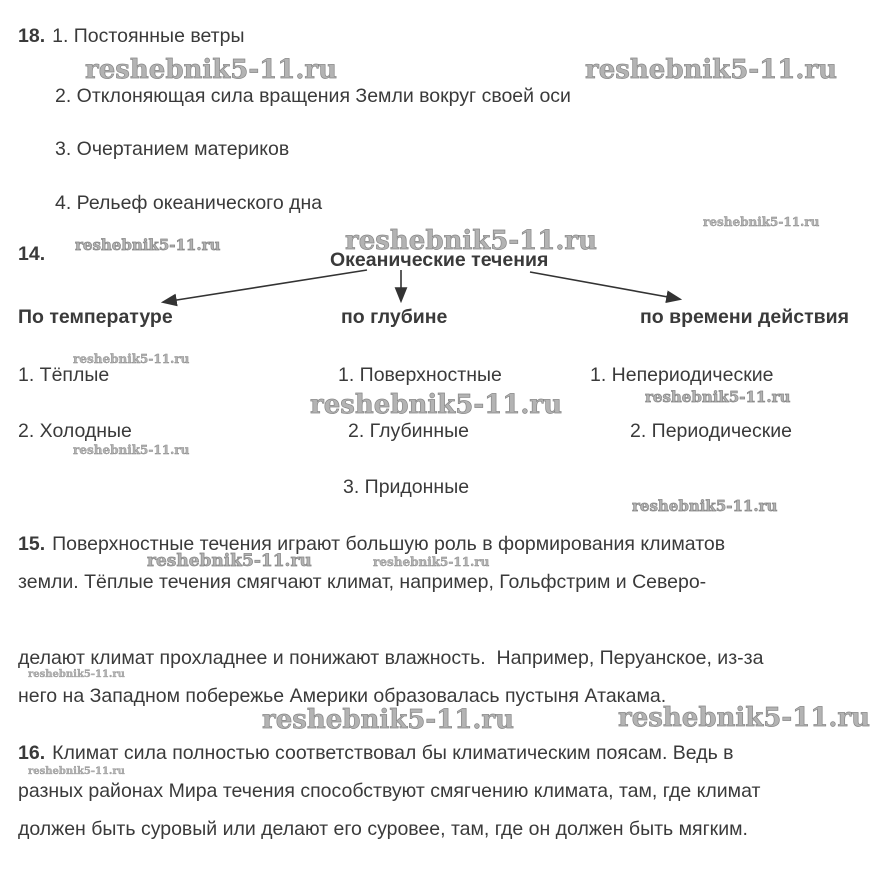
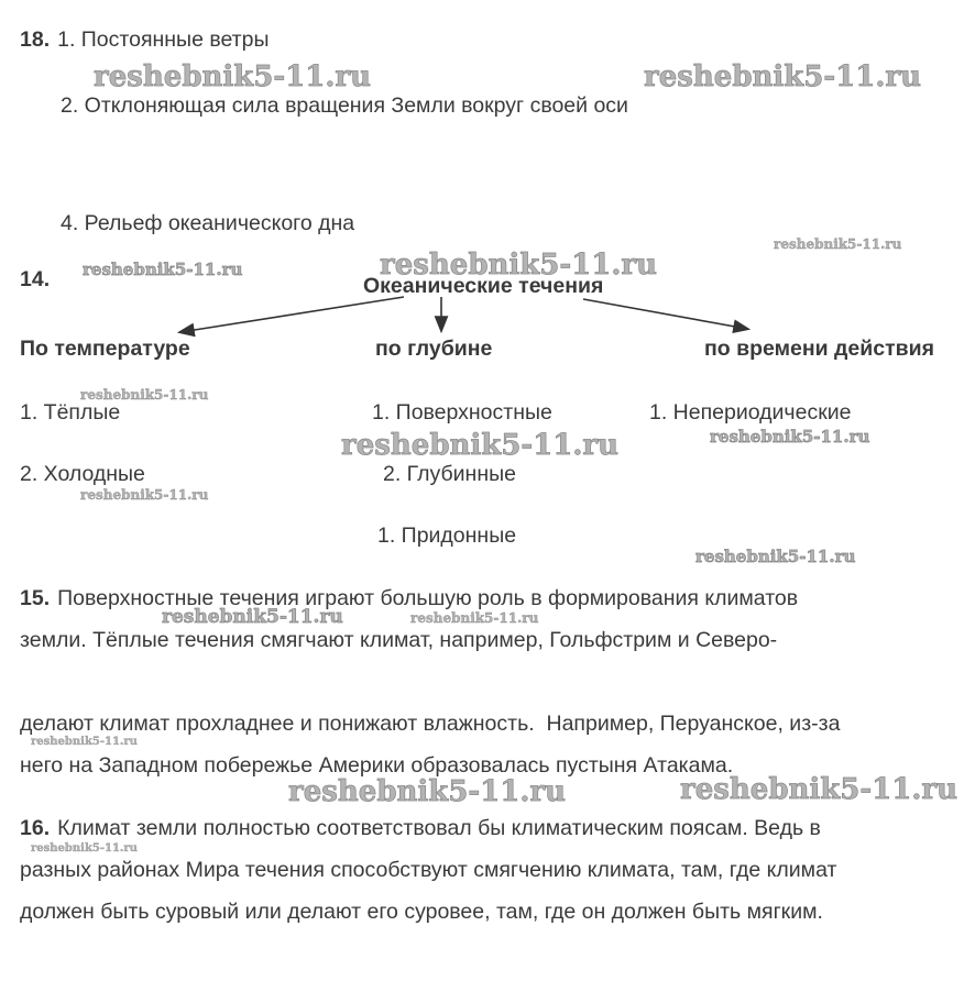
  18. 1. Постоянные ветры
  2. Отклоняющая сила вращения Земли вокруг своей оси
- 3. Очертанием материков
  4. Рельеф океанического дна
  reshebnik5-11.ru
  reshebnik5-11.ru
  reshebnik5-11.ru
  14.
  reshebnik5-11.ru
  reshebnik5-11.ru
  Океанические течения
  По температуре
  по глубине
  по времени действия
  reshebnik5-11.ru
  1. Тёплые
  2. Холодные
  reshebnik5-11.ru
  1. Поверхностные
  reshebnik5-11.ru
  2. Глубинные
- 3. Придонные
+ 1. Придонные
  1. Непериодические
  reshebnik5-11.ru
- 2. Периодические
  reshebnik5-11.ru
  15. Поверхностные течения играют большую роль в формирования климатов
  reshebnik5-11.ru
  reshebnik5-11.ru
  земли. Тёплые течения смягчают климат, например, Гольфстрим и Северо-
  делают климат прохладнее и понижают влажность. Например, Перуанское, из-за
  reshebnik5-11.ru
  него на Западном побережье Америки образовалась пустыня Атакама.
  reshebnik5-11.ru
  reshebnik5-11.ru
- 16. Климат сила полностью соответствовал бы климатическим поясам. Ведь в
+ 16. Климат земли полностью соответствовал бы климатическим поясам. Ведь в
  reshebnik5-11.ru
  разных районах Мира течения способствуют смягчению климата, там, где климат
  должен быть суровый или делают его суровее, там, где он должен быть мягким.
